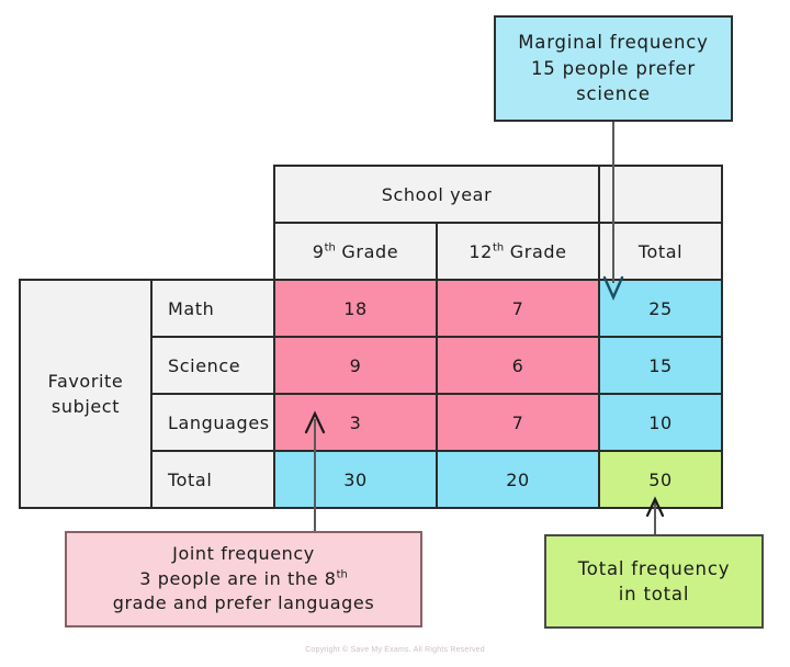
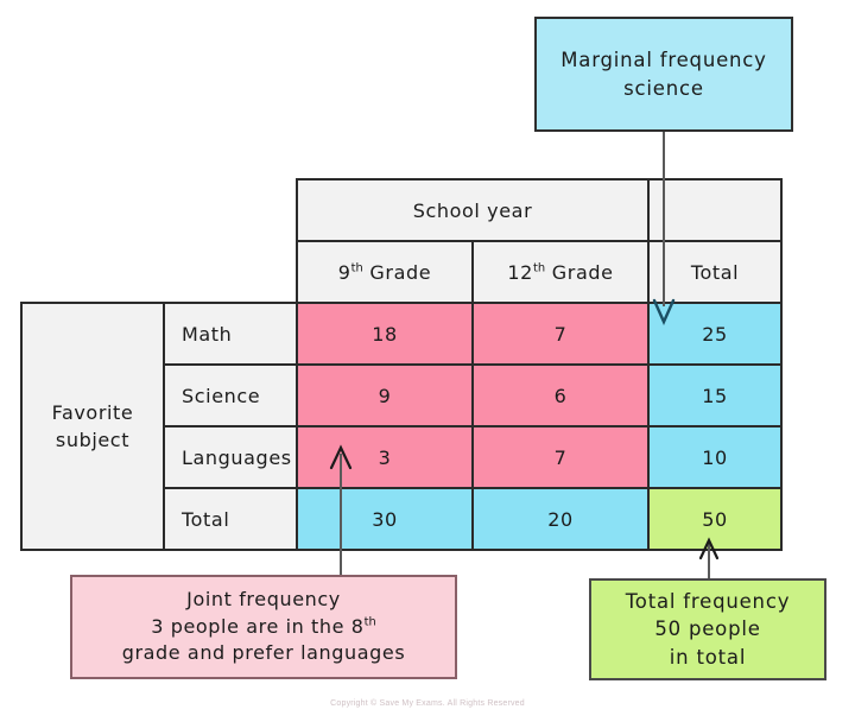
  Marginal frequency
- 15 people prefer
  science
  Joint frequency
  3 people are in the 8th
  grade and prefer languages
  Total frequency
+ 50 people
  in total
  		School year
  		9th Grade	12th Grade	Total
  Favorite subject	Math	18	7	25
  Science	9	6	15
  Languages	3	7	10
  Total	30	20	50
